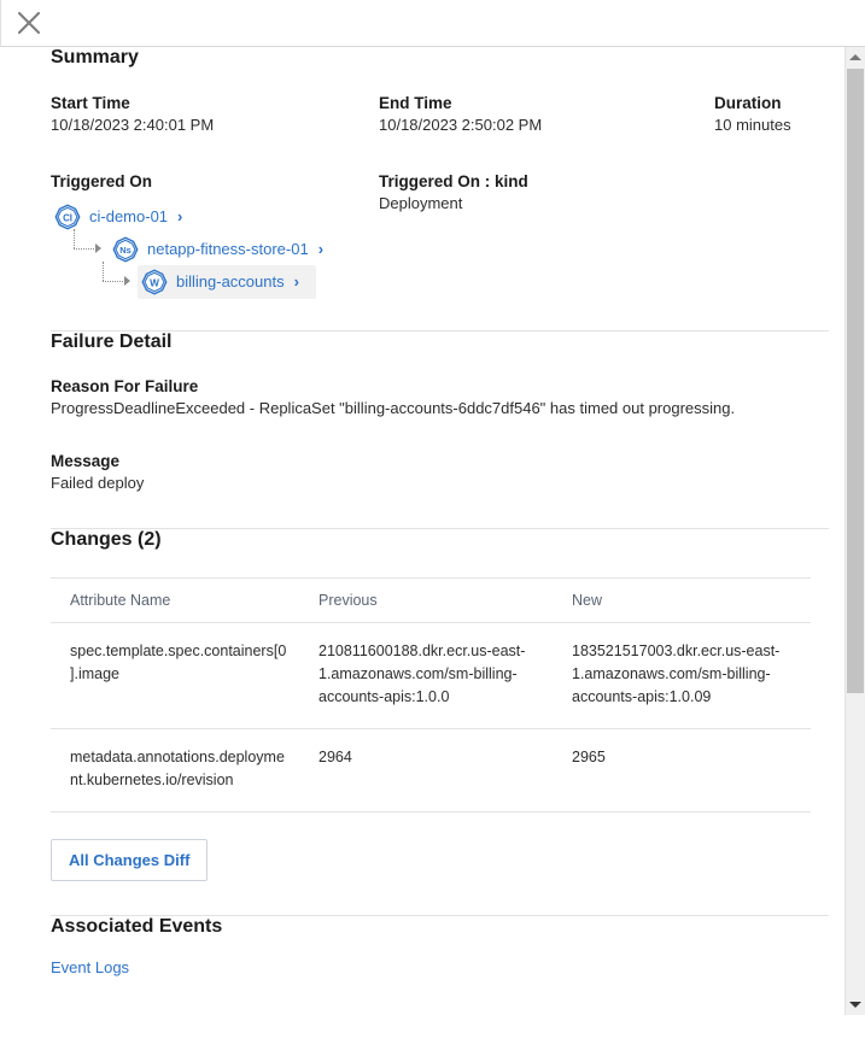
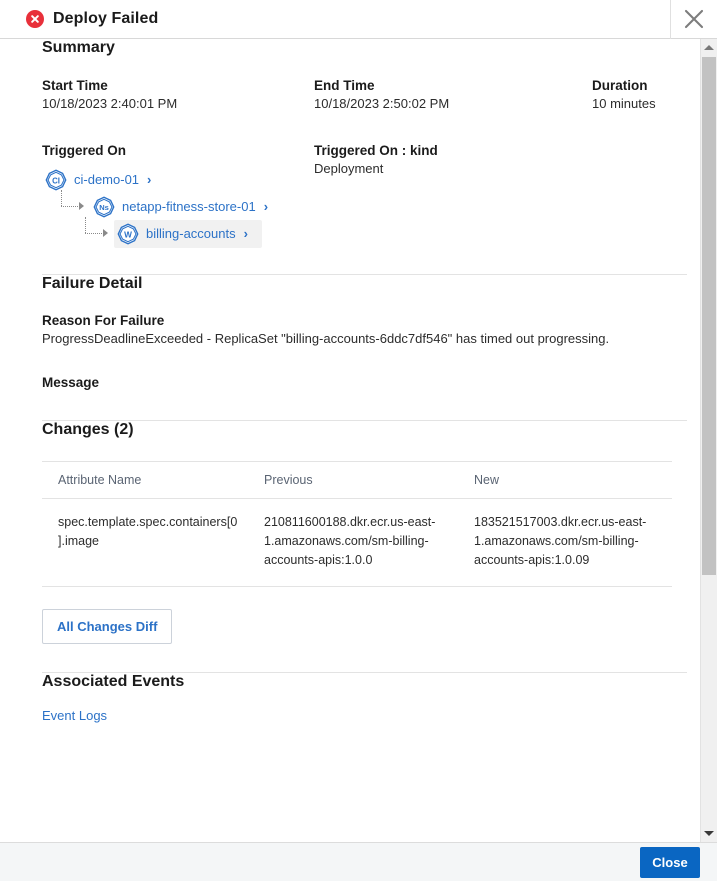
+ Deploy Failed
  Summary
  Start Time
  10/18/2023 2:40:01 PM
  End Time
  10/18/2023 2:50:02 PM
  Duration
  10 minutes
  Triggered On
  CI
  ci-demo-01
  ›
  Ns
  netapp-fitness-store-01
  ›
  W
  billing-accounts
  ›
  Triggered On : kind
  Deployment
  Failure Detail
  Reason For Failure
  ProgressDeadlineExceeded - ReplicaSet "billing-accounts-6ddc7df546" has timed out progressing.
  Message
- Failed deploy
  Changes (2)
  Attribute Name	Previous	New
  spec.template.spec.containers[0].image	210811600188.dkr.ecr.us-east-1.amazonaws.com/sm-billing-accounts-apis:1.0.0	183521517003.dkr.ecr.us-east-1.amazonaws.com/sm-billing-accounts-apis:1.0.09
- metadata.annotations.deployment.kubernetes.io/revision	2964	2965
  All Changes Diff
  Associated Events
  Event Logs
+ Close
